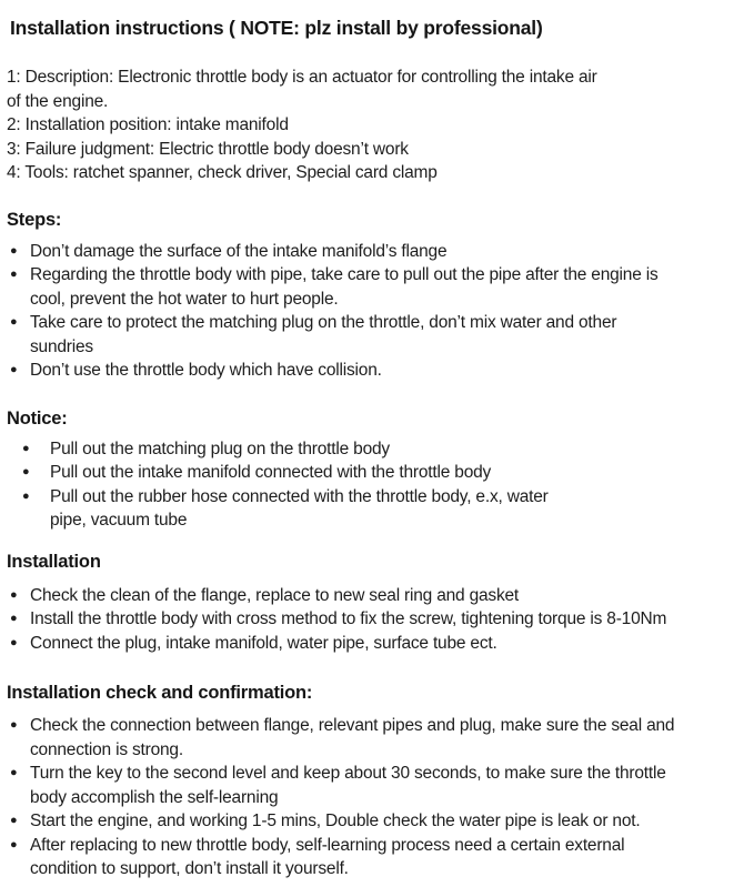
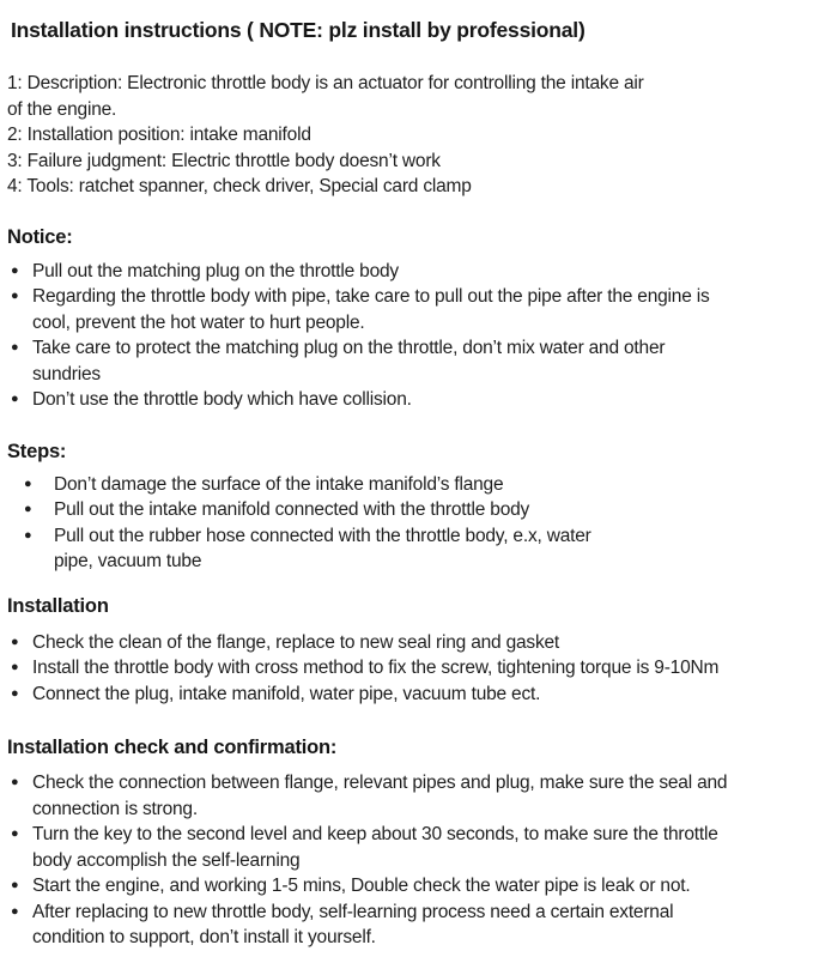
  Installation instructions ( NOTE: plz install by professional)
  1: Description: Electronic throttle body is an actuator for controlling the intake air
  of the engine.
  2: Installation position: intake manifold
  3: Failure judgment: Electric throttle body doesn’t work
  4: Tools: ratchet spanner, check driver, Special card clamp
- Steps:
+ Notice:
  ●
- Don’t damage the surface of the intake manifold’s flange
+ Pull out the matching plug on the throttle body
  ●
  Regarding the throttle body with pipe, take care to pull out the pipe after the engine is
  cool, prevent the hot water to hurt people.
  ●
  Take care to protect the matching plug on the throttle, don’t mix water and other
  sundries
  ●
  Don’t use the throttle body which have collision.
- Notice:
+ Steps:
  ●
- Pull out the matching plug on the throttle body
+ Don’t damage the surface of the intake manifold’s flange
  ●
  Pull out the intake manifold connected with the throttle body
  ●
  Pull out the rubber hose connected with the throttle body, e.x, water
  pipe, vacuum tube
  Installation
  ●
  Check the clean of the flange, replace to new seal ring and gasket
  ●
- Install the throttle body with cross method to fix the screw, tightening torque is 8-10Nm
+ Install the throttle body with cross method to fix the screw, tightening torque is 9-10Nm
  ●
- Connect the plug, intake manifold, water pipe, surface tube ect.
+ Connect the plug, intake manifold, water pipe, vacuum tube ect.
  Installation check and confirmation:
  ●
  Check the connection between flange, relevant pipes and plug, make sure the seal and
  connection is strong.
  ●
  Turn the key to the second level and keep about 30 seconds, to make sure the throttle
  body accomplish the self-learning
  ●
  Start the engine, and working 1-5 mins, Double check the water pipe is leak or not.
  ●
  After replacing to new throttle body, self-learning process need a certain external
  condition to support, don’t install it yourself.
